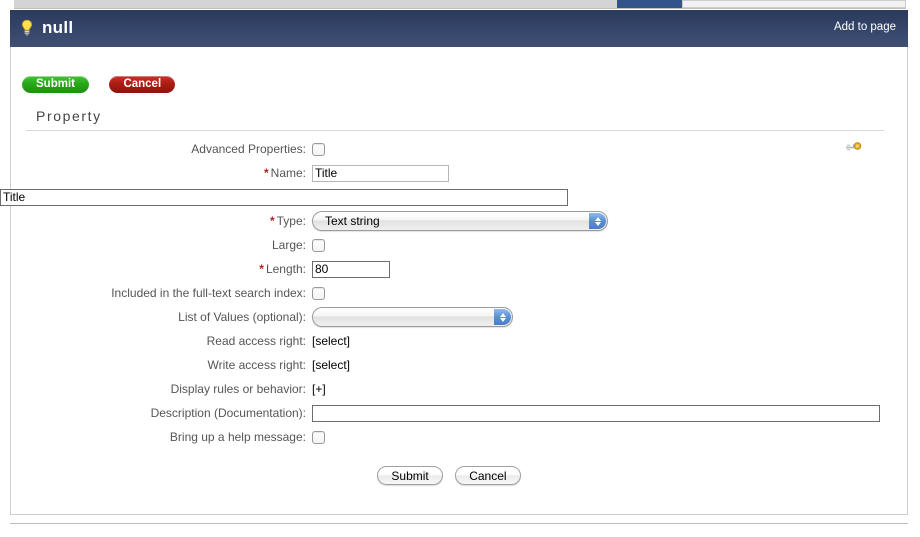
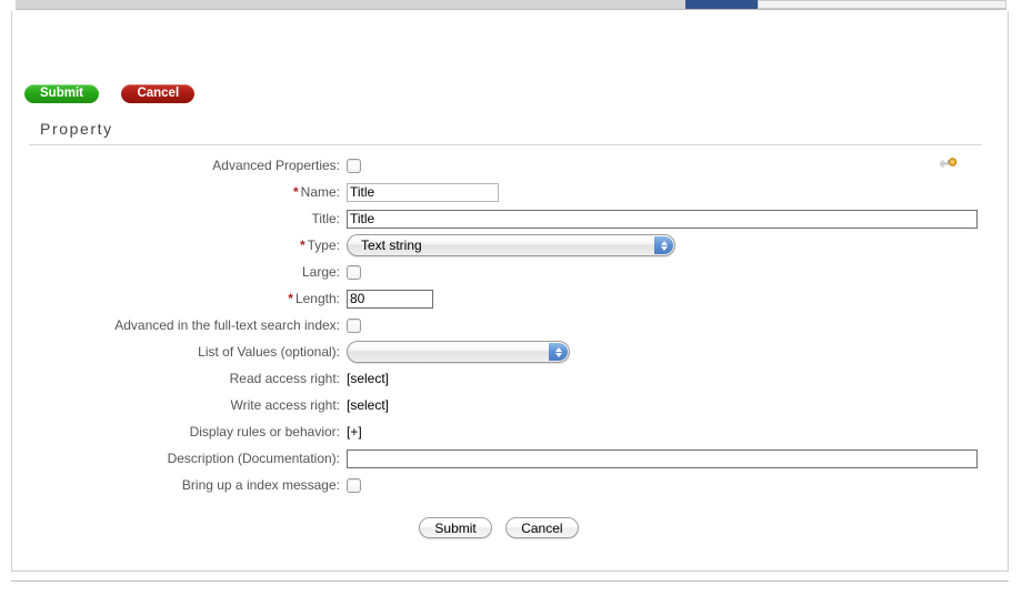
- null
- Add to page
  Submit Cancel
  Property
  Advanced Properties:
  * Name:
  Title
+ Title:
  Title
  * Type:
  Text string
  Large:
  * Length:
  80
- Included in the full-text search index:
+ Advanced in the full-text search index:
  List of Values (optional):
  Read access right:
  [select]
  Write access right:
  [select]
  Display rules or behavior:
  [+]
  Description (Documentation):
- Bring up a help message:
+ Bring up a index message:
  Submit Cancel
